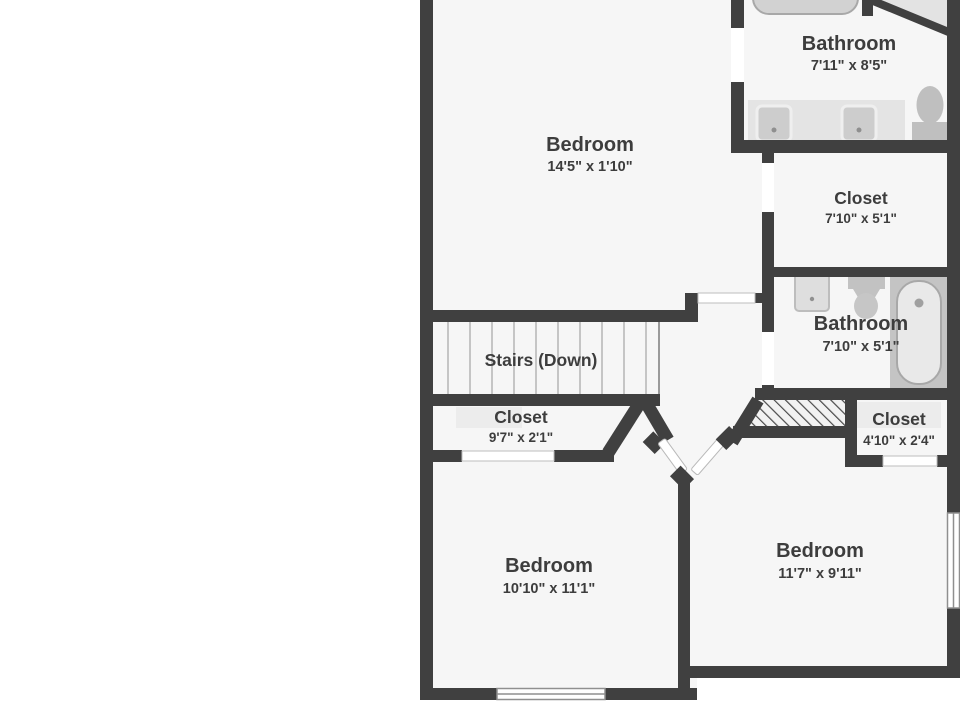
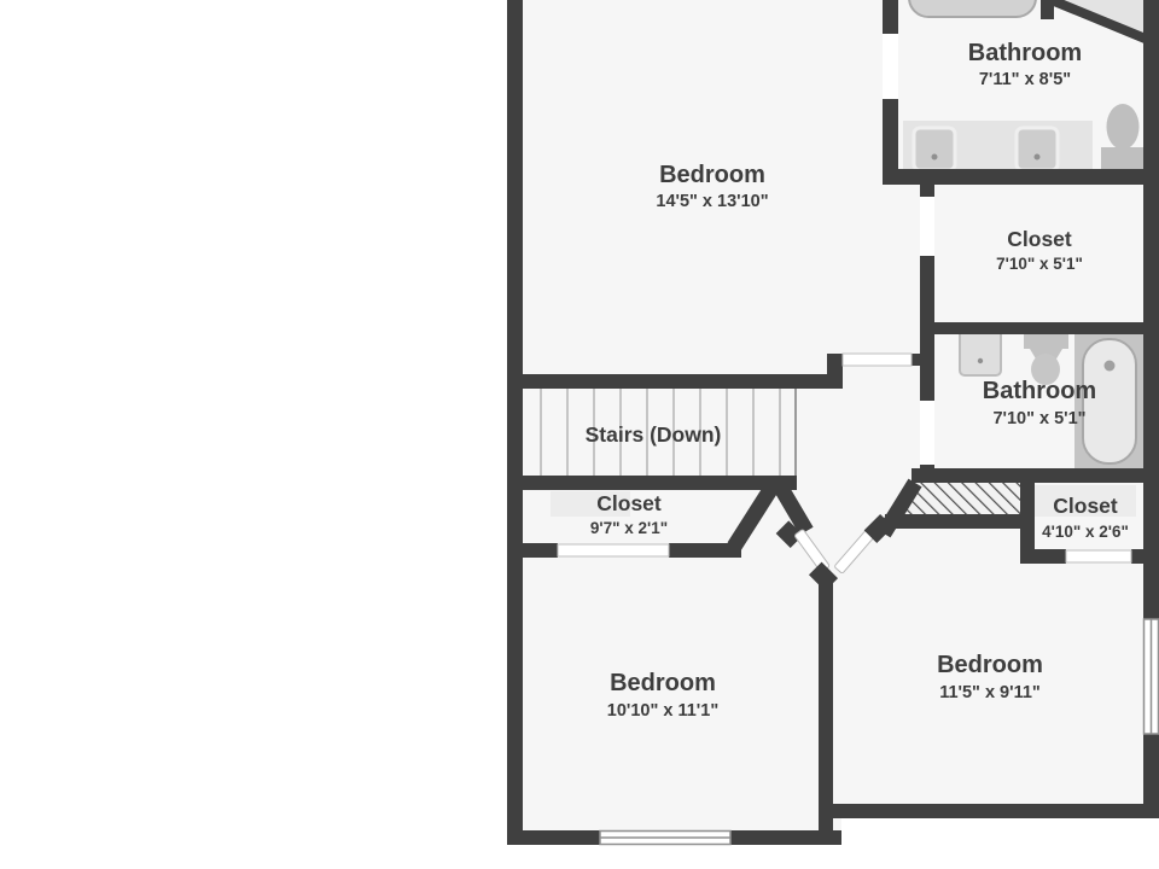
  Bedroom
- 14'5" x 1'10"
+ 14'5" x 13'10"
  Bathroom
  7'11" x 8'5"
  Closet
  7'10" x 5'1"
  Bathroom
  7'10" x 5'1"
  Stairs (Down)
  Closet
  9'7" x 2'1"
  Closet
- 4'10" x 2'4"
+ 4'10" x 2'6"
  Bedroom
  10'10" x 11'1"
  Bedroom
- 11'7" x 9'11"
+ 11'5" x 9'11"
